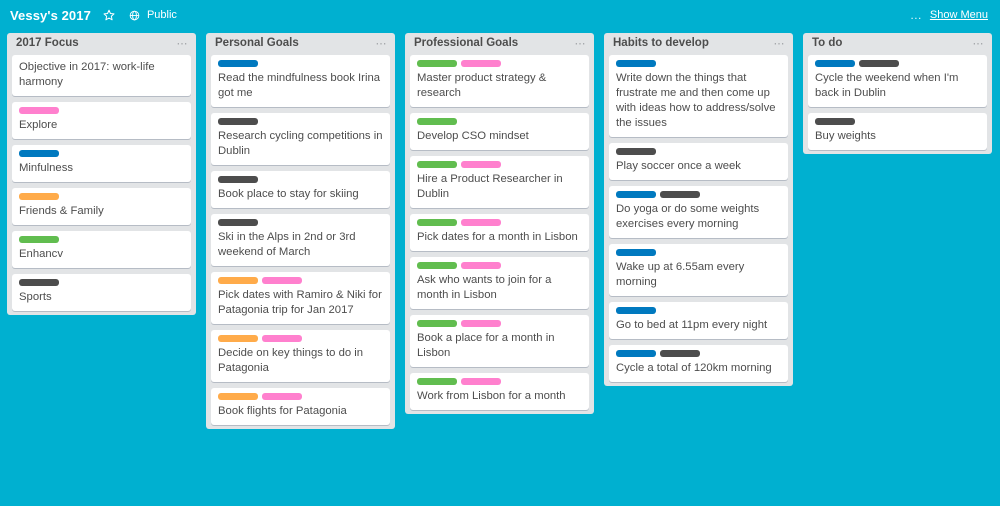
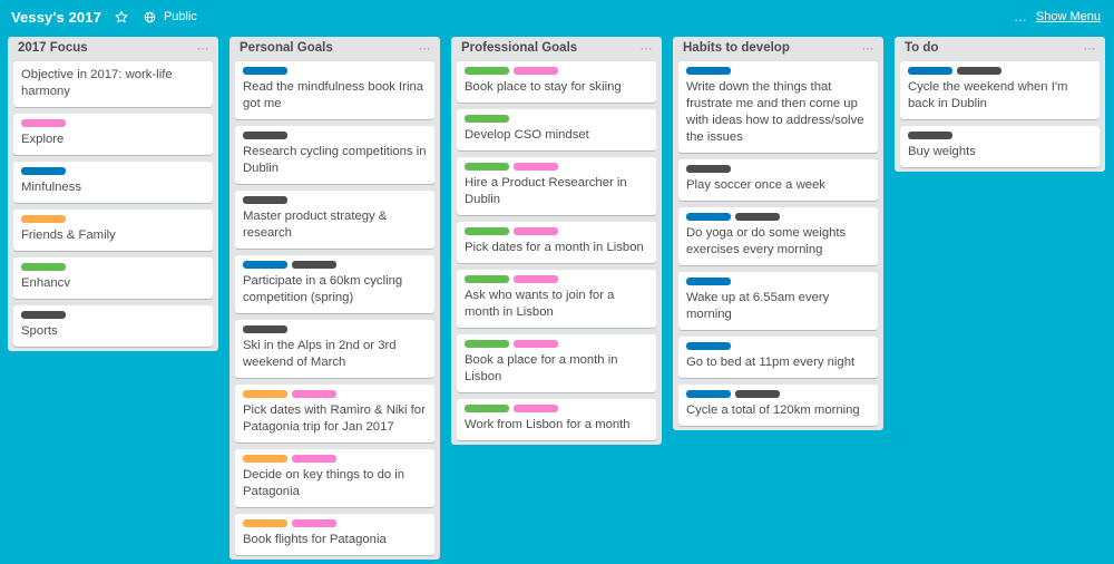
  Vessy's 2017
  Public
  …
  Show Menu
  2017 Focus
  ⋯
  Objective in 2017: work-life harmony
  Explore
  Minfulness
  Friends & Family
  Enhancv
  Sports
  Personal Goals
  ⋯
  Read the mindfulness book Irina got me
  Research cycling competitions in Dublin
- Book place to stay for skiing
+ Master product strategy & research
+ Participate in a 60km cycling competition (spring)
  Ski in the Alps in 2nd or 3rd weekend of March
  Pick dates with Ramiro & Niki for Patagonia trip for Jan 2017
  Decide on key things to do in Patagonia
  Book flights for Patagonia
  Professional Goals
  ⋯
- Master product strategy & research
+ Book place to stay for skiing
  Develop CSO mindset
  Hire a Product Researcher in Dublin
  Pick dates for a month in Lisbon
  Ask who wants to join for a month in Lisbon
  Book a place for a month in Lisbon
  Work from Lisbon for a month
  Habits to develop
  ⋯
  Write down the things that frustrate me and then come up with ideas how to address/solve the issues
  Play soccer once a week
  Do yoga or do some weights exercises every morning
  Wake up at 6.55am every morning
  Go to bed at 11pm every night
  Cycle a total of 120km morning
  To do
  ⋯
  Cycle the weekend when I'm back in Dublin
  Buy weights
